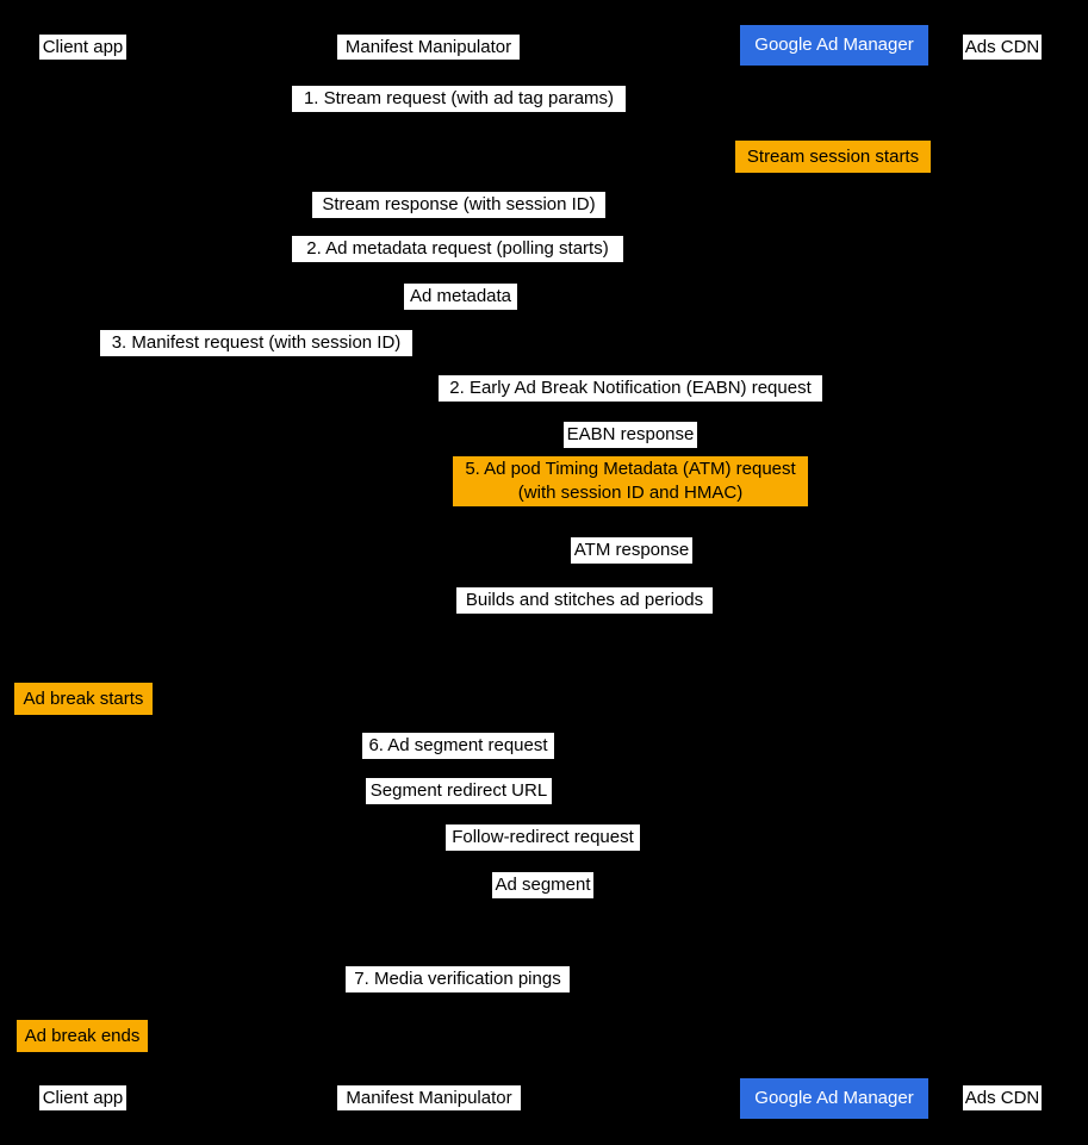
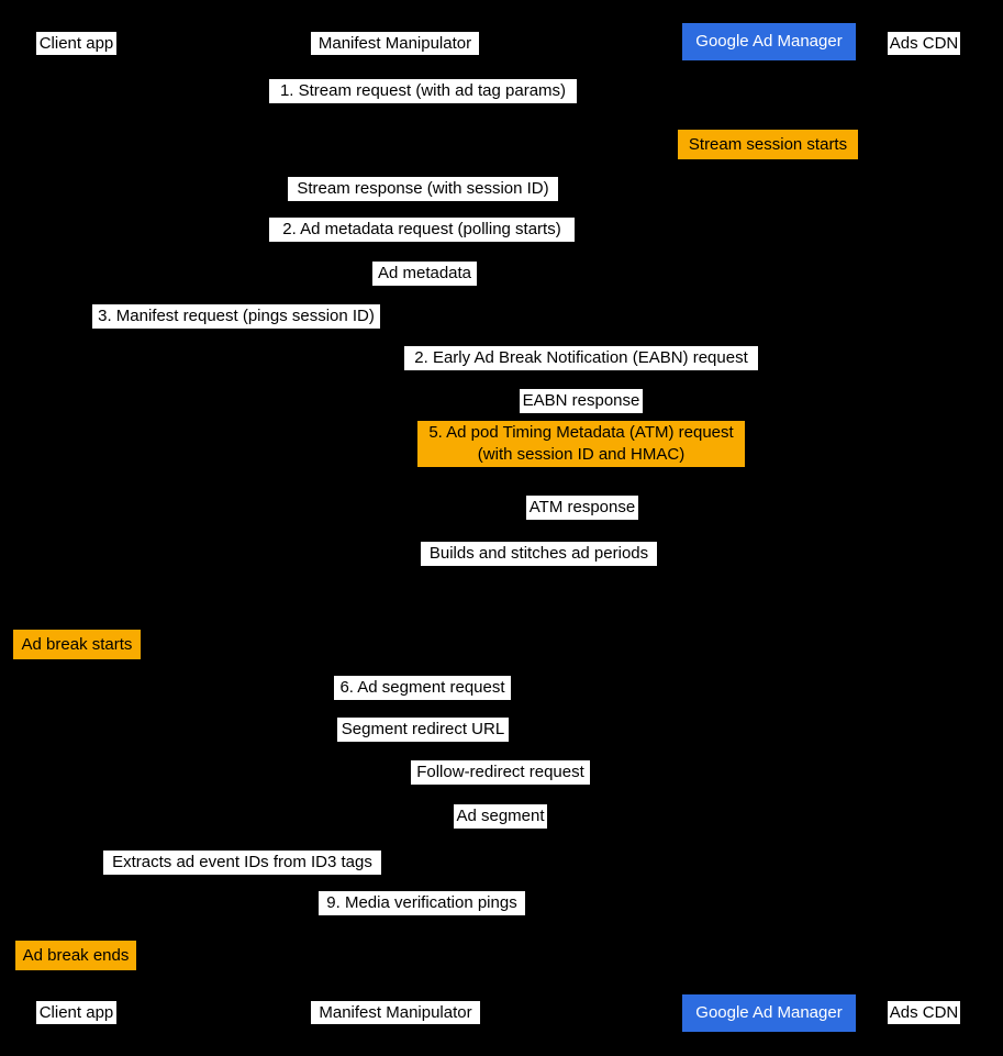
  Client app
  Manifest Manipulator
  Google Ad Manager
  Ads CDN
  1. Stream request (with ad tag params)
  Stream session starts
  Stream response (with session ID)
  2. Ad metadata request (polling starts)
  Ad metadata
- 3. Manifest request (with session ID)
+ 3. Manifest request (pings session ID)
  2. Early Ad Break Notification (EABN) request
  EABN response
  5. Ad pod Timing Metadata (ATM) request
  (with session ID and HMAC)
  ATM response
  Builds and stitches ad periods
  Ad break starts
  6. Ad segment request
  Segment redirect URL
  Follow-redirect request
  Ad segment
+ Extracts ad event IDs from ID3 tags
- 7. Media verification pings
+ 9. Media verification pings
  Ad break ends
  Client app
  Manifest Manipulator
  Google Ad Manager
  Ads CDN
